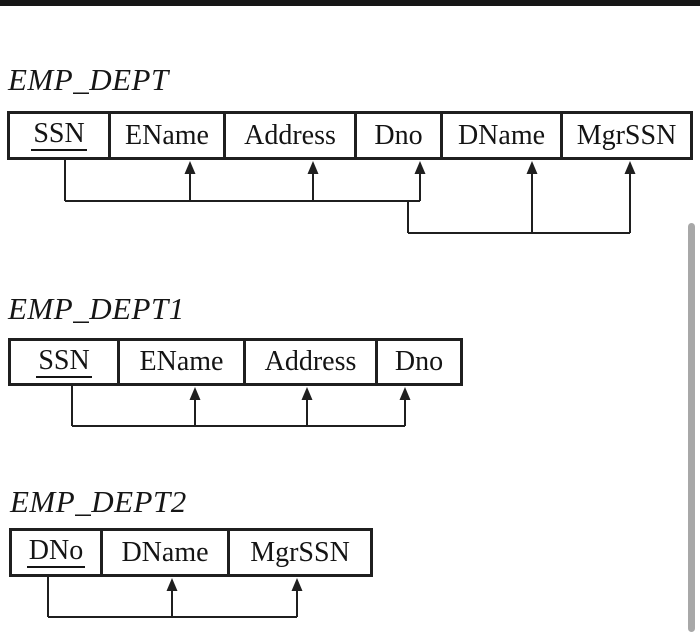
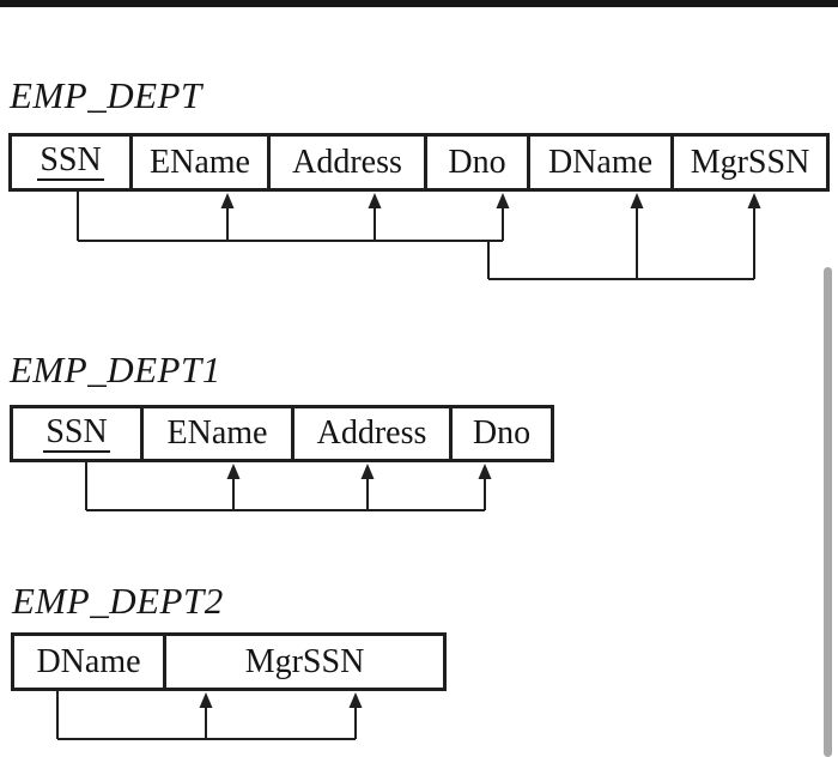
  EMP_DEPT
  SSN
  EName
  Address
  Dno
  DName
  MgrSSN
  EMP_DEPT1
  SSN
  EName
  Address
  Dno
  EMP_DEPT2
- DNo
  DName
  MgrSSN
